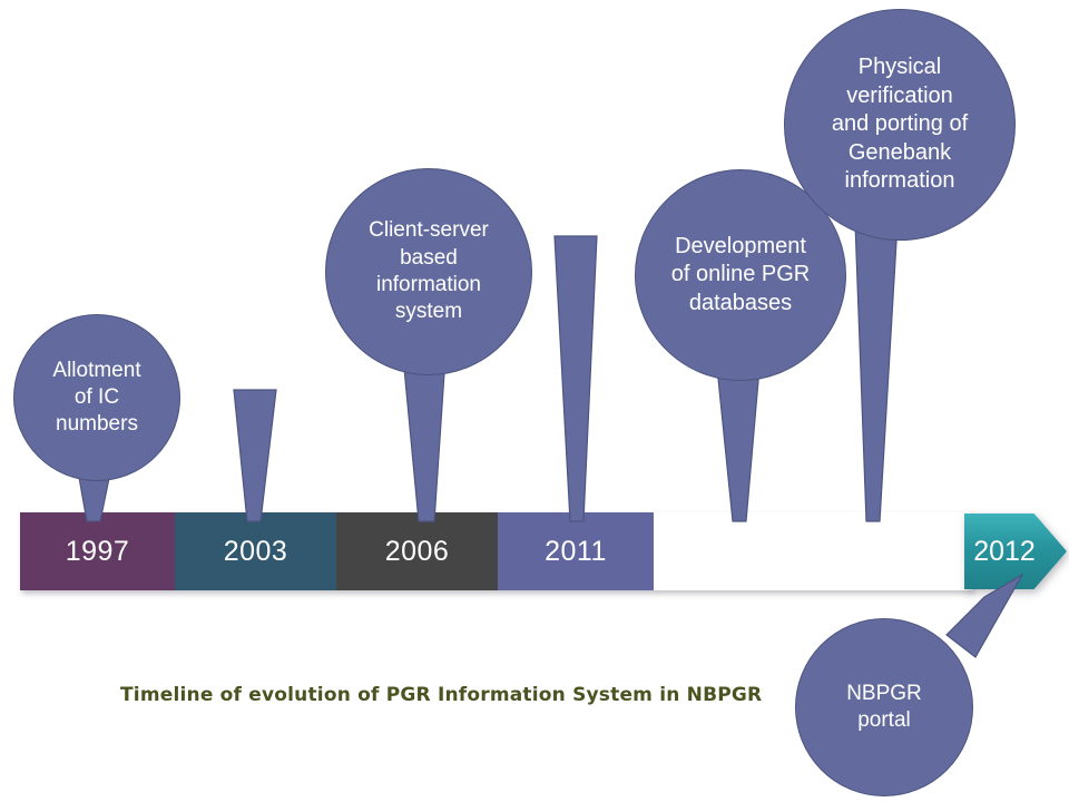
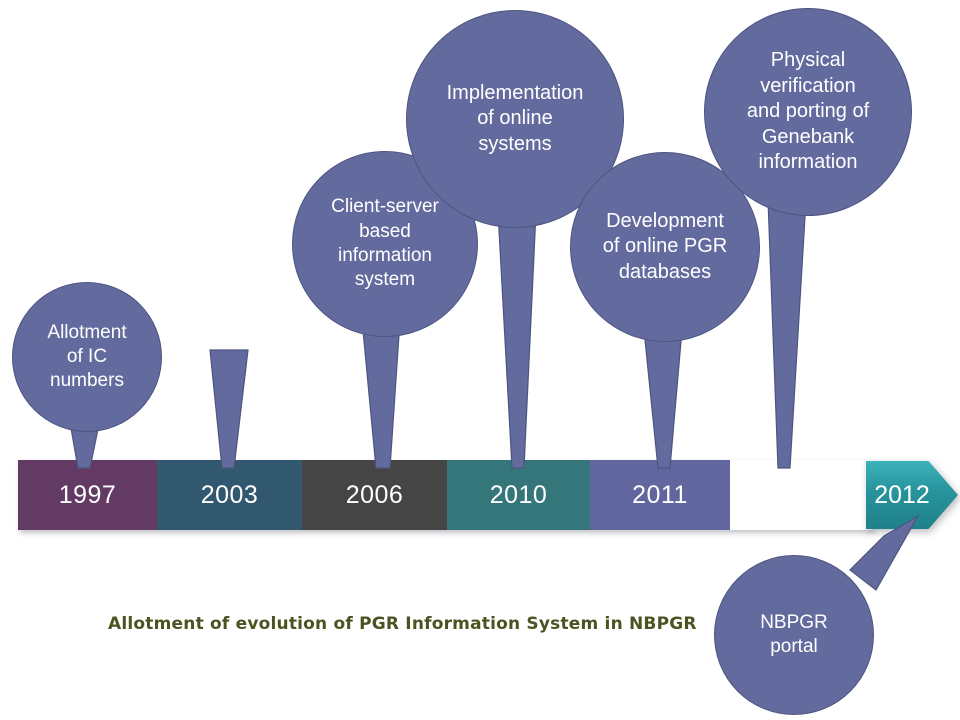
  Allotment
  of IC
  numbers
  Client-server
  based
  information
  system
+ Implementation
+ of online
+ systems
  Development
  of online PGR
  databases
  Physical
  verification
  and porting of
  Genebank
  information
  NBPGR
  portal
  1997
  2003
  2006
+ 2010
  2011
  2012
- Timeline of evolution of PGR Information System in NBPGR
+ Allotment of evolution of PGR Information System in NBPGR
